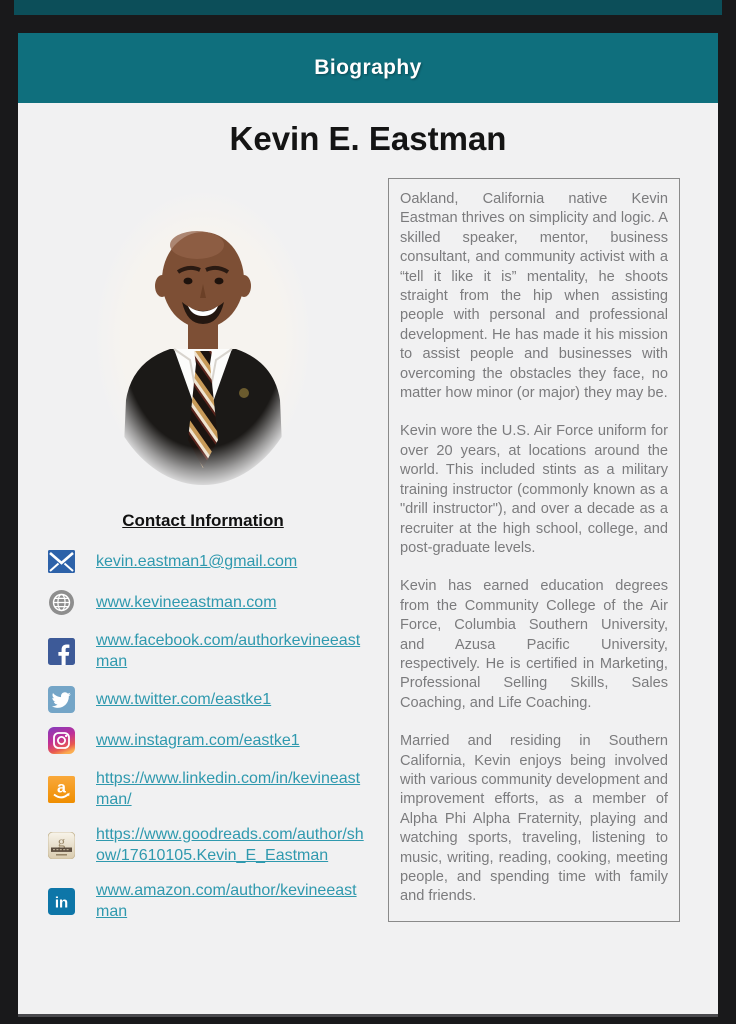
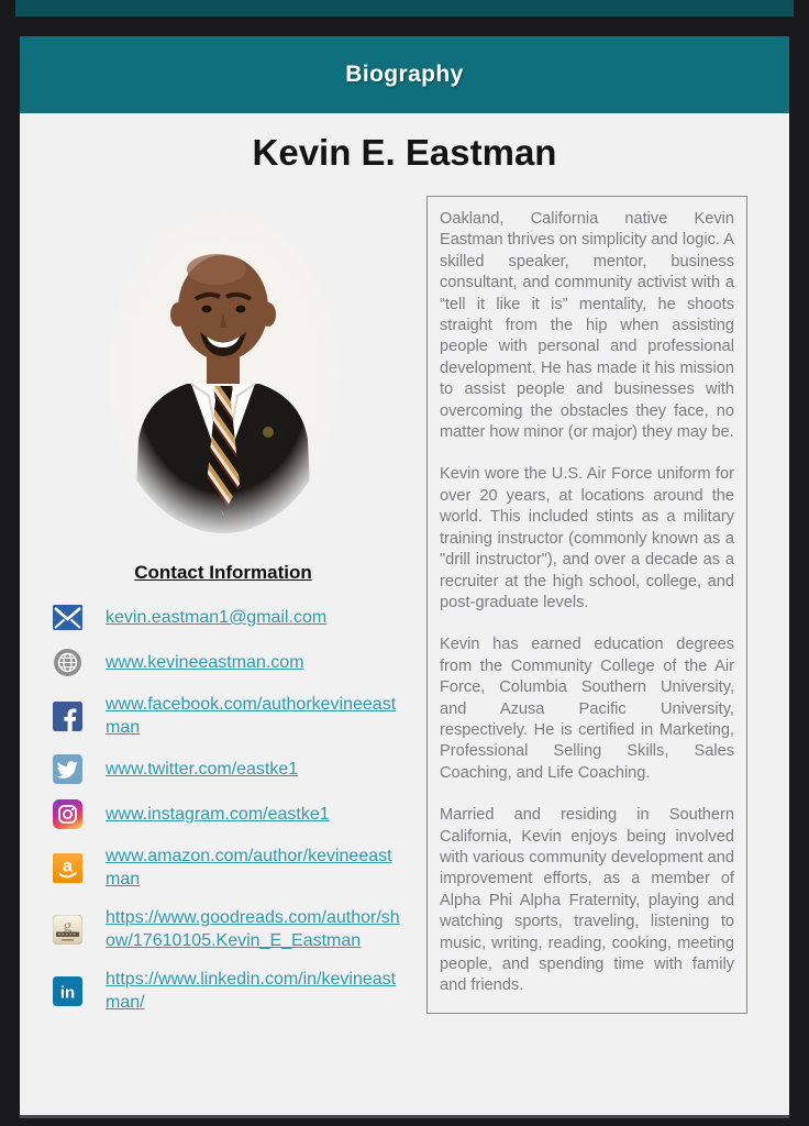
  Biography
  Kevin E. Eastman
  Contact Information
  kevin.eastman1@gmail.com
  www.kevineeastman.com
  www.facebook.com/authorkevineeastman
  www.twitter.com/eastke1
  www.instagram.com/eastke1
  a
- https://www.linkedin.com/in/kevineastman/
+ www.amazon.com/author/kevineeastman
  g
  https://www.goodreads.com/author/show/17610105.Kevin_E_Eastman
  in
- www.amazon.com/author/kevineeastman
+ https://www.linkedin.com/in/kevineastman/
  Oakland, California native Kevin Eastman thrives on simplicity and logic. A skilled speaker, mentor, business consultant, and community activist with a “tell it like it is” mentality, he shoots straight from the hip when assisting people with personal and professional development. He has made it his mission to assist people and businesses with overcoming the obstacles they face, no matter how minor (or major) they may be.
  Kevin wore the U.S. Air Force uniform for over 20 years, at locations around the world. This included stints as a military training instructor (commonly known as a "drill instructor"), and over a decade as a recruiter at the high school, college, and post-graduate levels.
  Kevin has earned education degrees from the Community College of the Air Force, Columbia Southern University, and Azusa Pacific University, respectively. He is certified in Marketing, Professional Selling Skills, Sales Coaching, and Life Coaching.
  Married and residing in Southern California, Kevin enjoys being involved with various community development and improvement efforts, as a member of Alpha Phi Alpha Fraternity, playing and watching sports, traveling, listening to music, writing, reading, cooking, meeting people, and spending time with family and friends.
